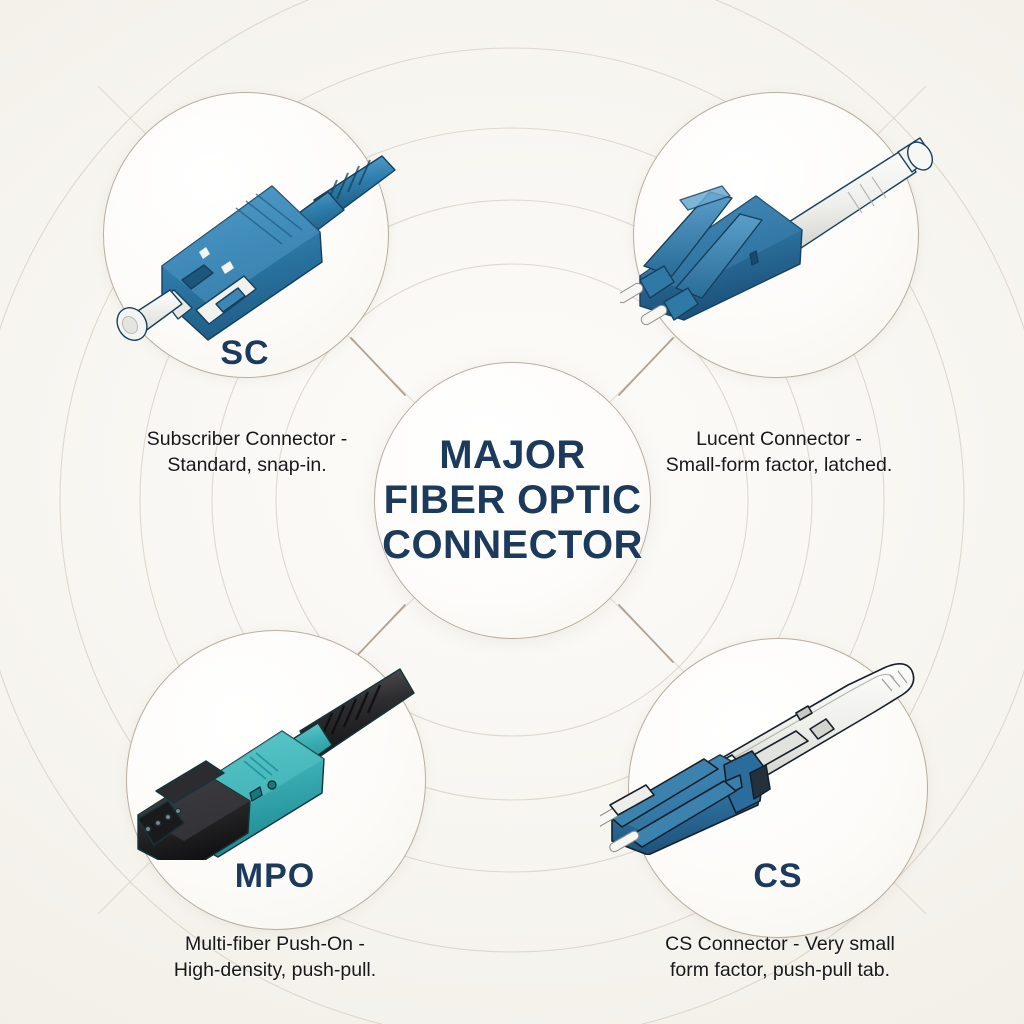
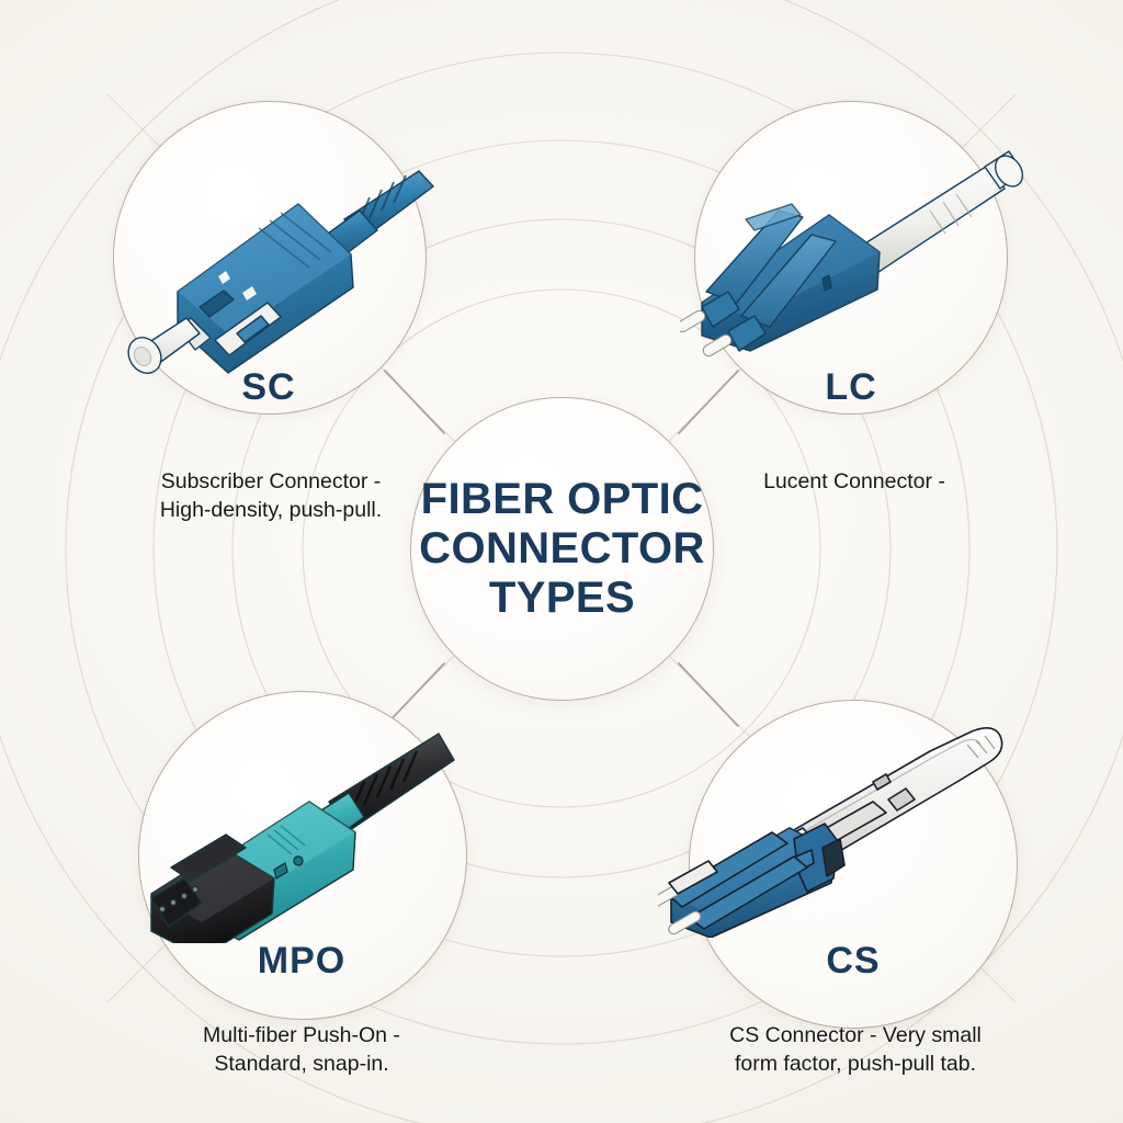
  SC
  Subscriber Connector -
- Standard, snap-in.
+ High-density, push-pull.
+ LC
  Lucent Connector -
- Small-form factor, latched.
- MAJOR
  FIBER OPTIC
  CONNECTOR
+ TYPES
  MPO
  Multi-fiber Push-On -
- High-density, push-pull.
+ Standard, snap-in.
  CS
  CS Connector - Very small
  form factor, push-pull tab.
